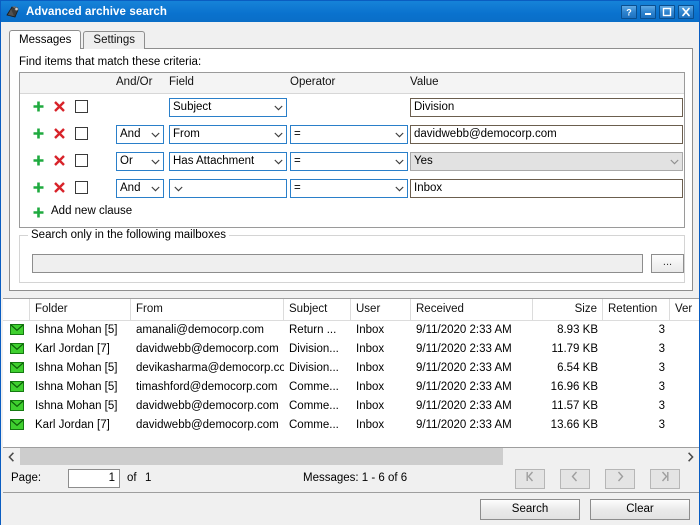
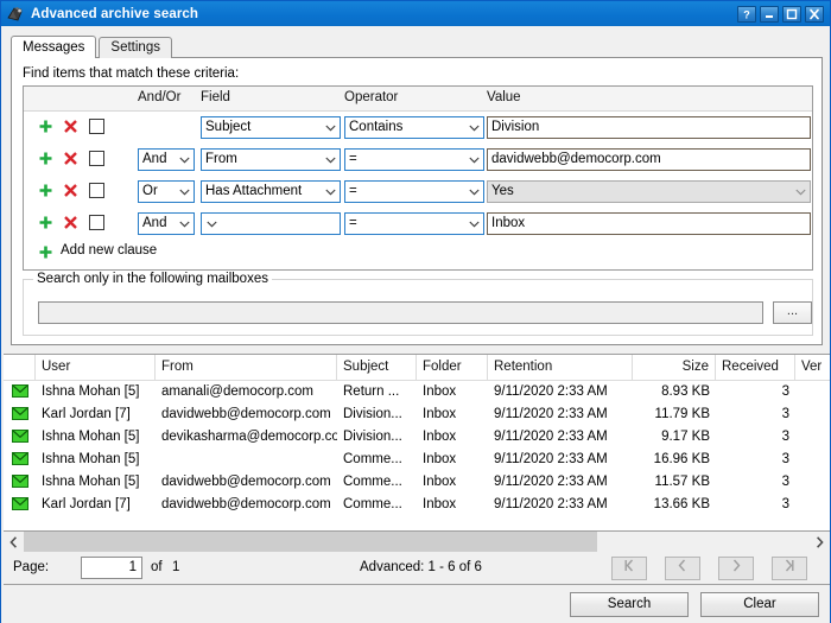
  Advanced archive search
  ?
  Messages
  Settings
  Find items that match these criteria:
  And/Or
  Field
  Operator
  Value
  Subject
+ Contains
  Division
  And
  From
  =
  davidwebb@democorp.com
  Or
  Has Attachment
  =
  Yes
  And
  =
  Inbox
  Add new clause
  Search only in the following mailboxes
  ...
- Folder
+ User
  From
  Subject
- User
+ Folder
- Received
+ Retention
  Size
- Retention
+ Received
  Ver
  Ishna Mohan [5]
  amanali@democorp.com
  Return ...
  Inbox
  9/11/2020 2:33 AM
  8.93 KB
  3
  Karl Jordan [7]
  davidwebb@democorp.com
  Division...
  Inbox
  9/11/2020 2:33 AM
  11.79 KB
  3
  Ishna Mohan [5]
  devikasharma@democorp.co
  Division...
  Inbox
  9/11/2020 2:33 AM
- 6.54 KB
+ 9.17 KB
  3
  Ishna Mohan [5]
- timashford@democorp.com
  Comme...
  Inbox
  9/11/2020 2:33 AM
  16.96 KB
  3
  Ishna Mohan [5]
  davidwebb@democorp.com
  Comme...
  Inbox
  9/11/2020 2:33 AM
  11.57 KB
  3
  Karl Jordan [7]
  davidwebb@democorp.com
  Comme...
  Inbox
  9/11/2020 2:33 AM
  13.66 KB
  3
  Page:
  1
  of
  1
- Messages: 1 - 6 of 6
+ Advanced: 1 - 6 of 6
  Search
  Clear
